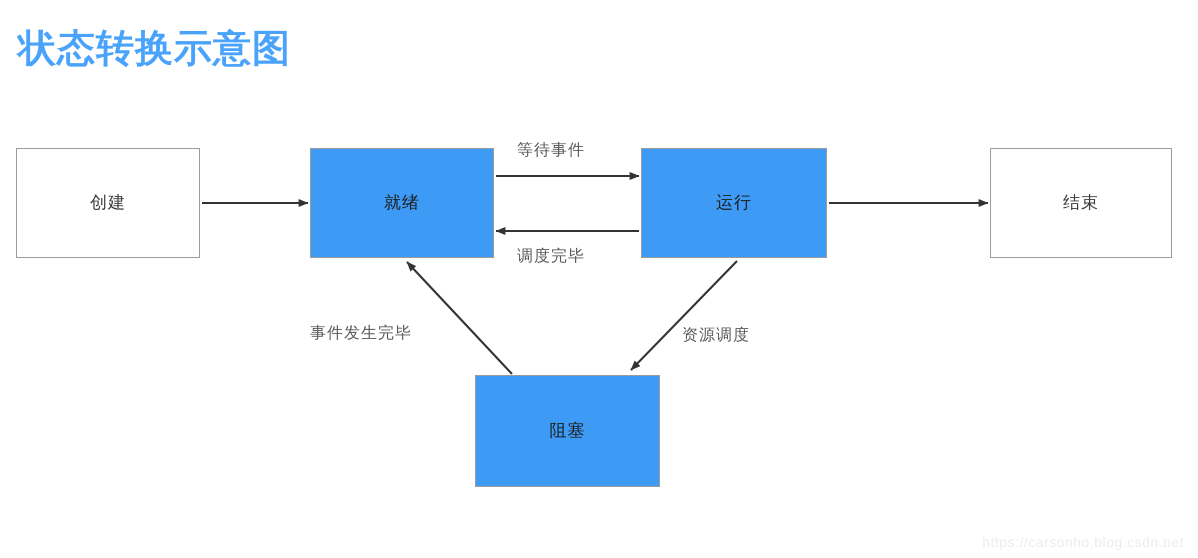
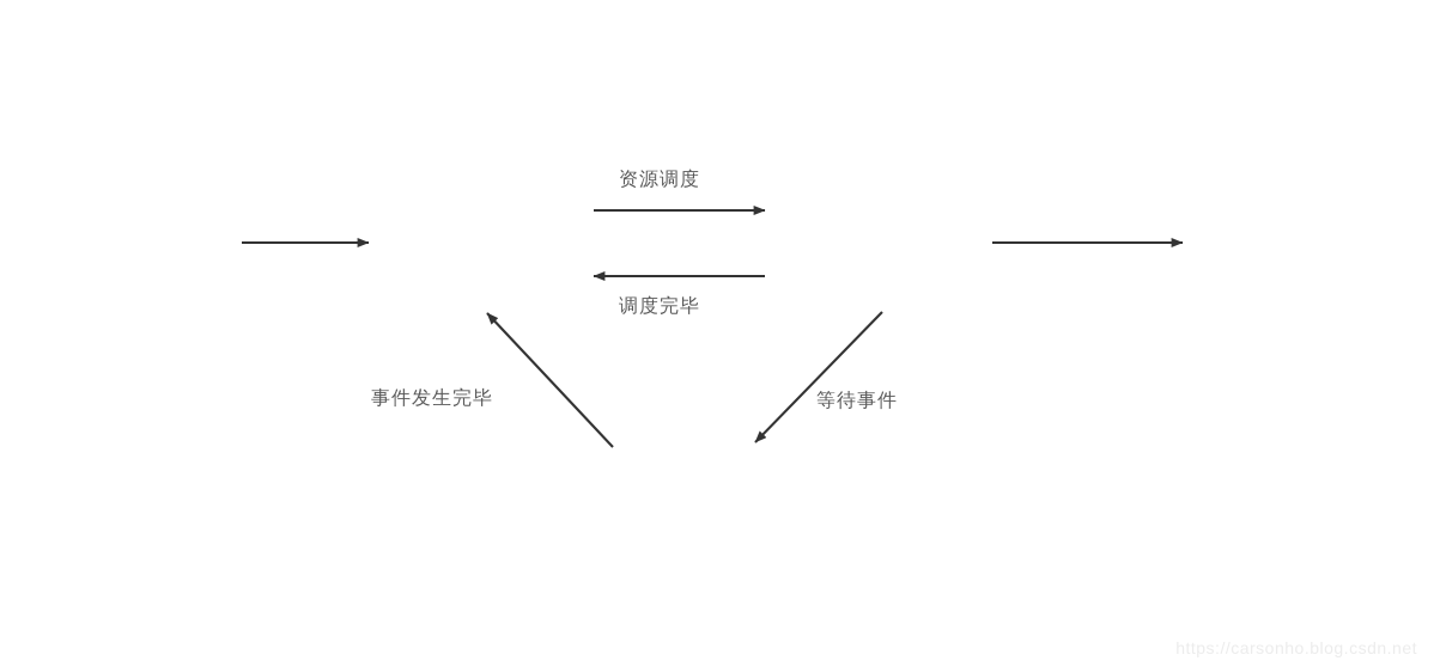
- 状态转换示意图
- 创建
- 就绪
- 运行
- 结束
- 阻塞
- 等待事件
+ 资源调度
  调度完毕
- 资源调度
+ 等待事件
  事件发生完毕
